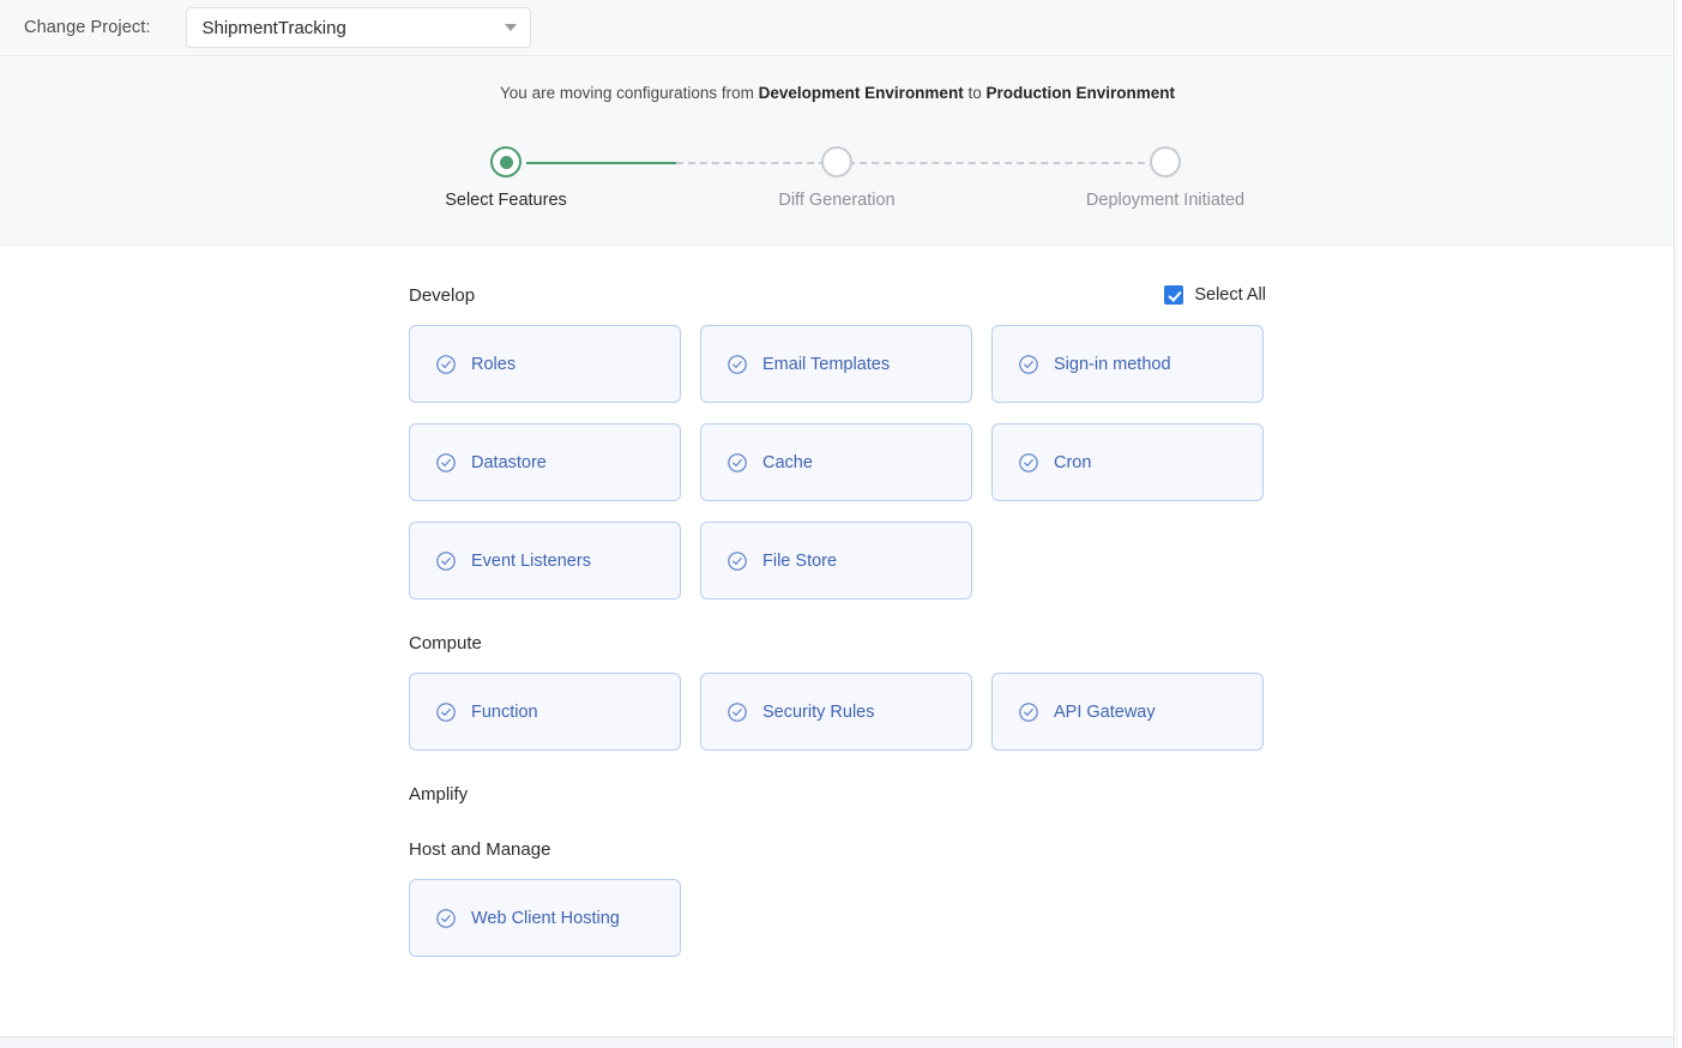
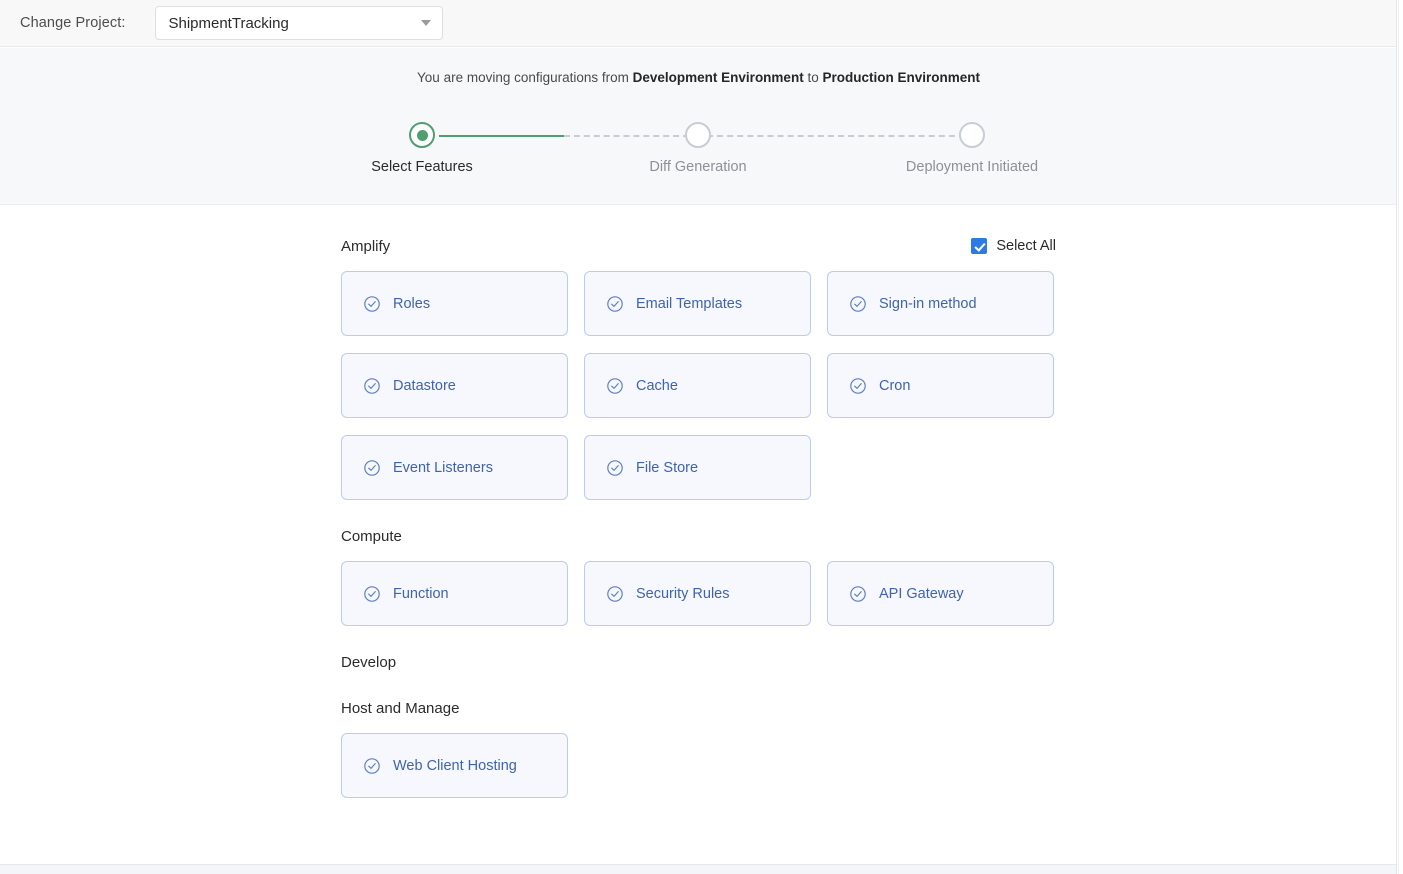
  Change Project:
  ShipmentTracking
  You are moving configurations from Development Environment to Production Environment
  Select Features
  Diff Generation
  Deployment Initiated
- Develop
+ Amplify
  Select All
  Roles
  Email Templates
  Sign-in method
  Datastore
  Cache
  Cron
  Event Listeners
  File Store
  Compute
  Function
  Security Rules
  API Gateway
- Amplify
+ Develop
  Host and Manage
  Web Client Hosting
